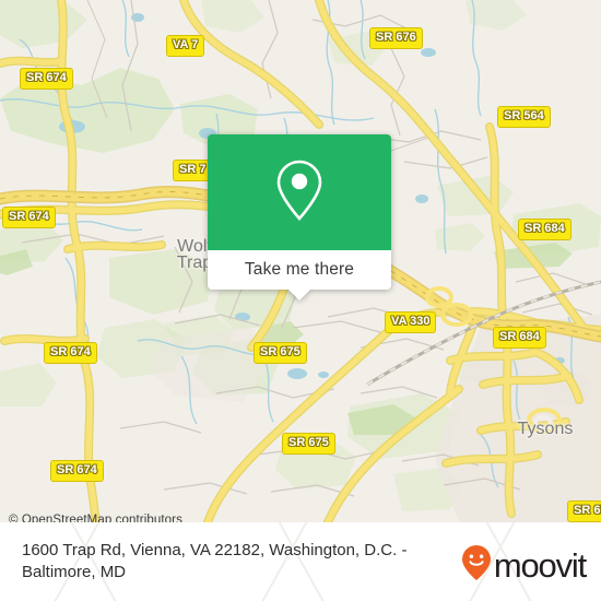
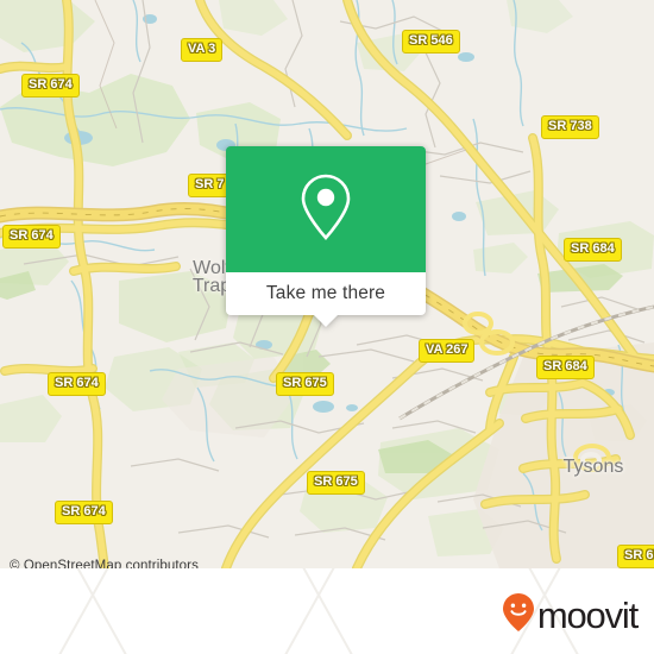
  SR 674
- VA 7
+ VA 3
- SR 676
+ SR 546
- SR 564
+ SR 738
  SR 7
  SR 674
  SR 684
- VA 330
+ VA 267
  SR 684
  SR 674
  SR 675
  SR 675
  SR 674
  SR 6
  Wol
  Tra
  Tysons
  © OpenStreetMap contributors
  Take me there
- 1600 Trap Rd, Vienna, VA 22182, Washington, D.C. - Baltimore, MD
  moovit
